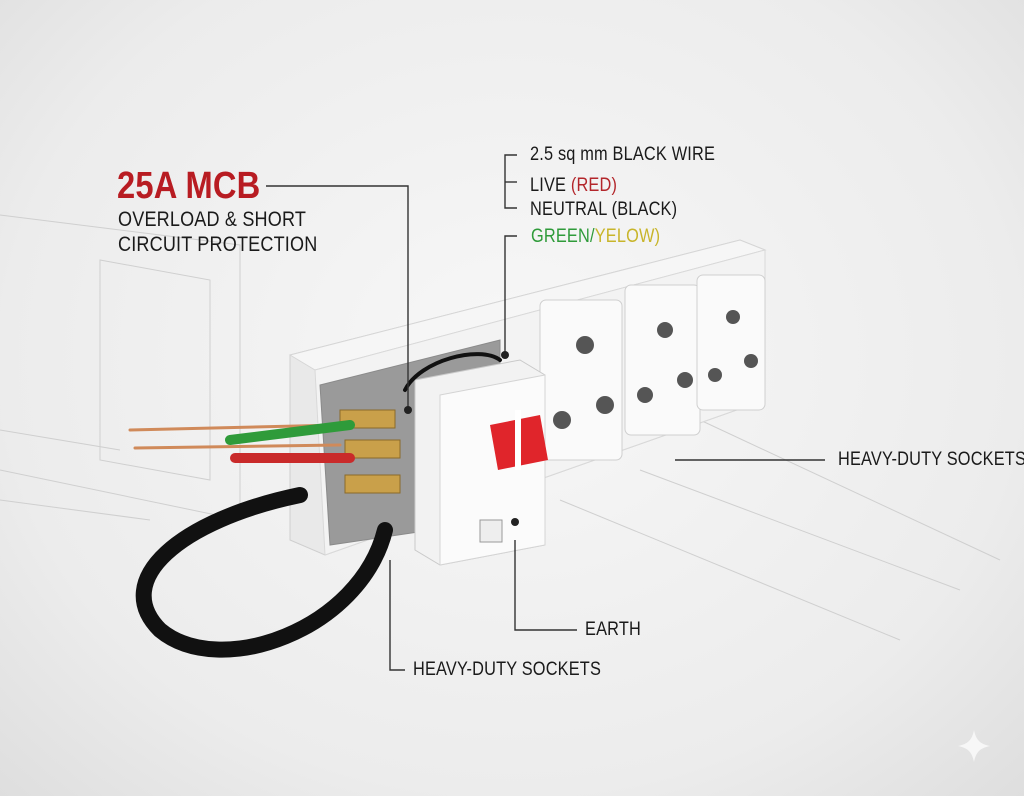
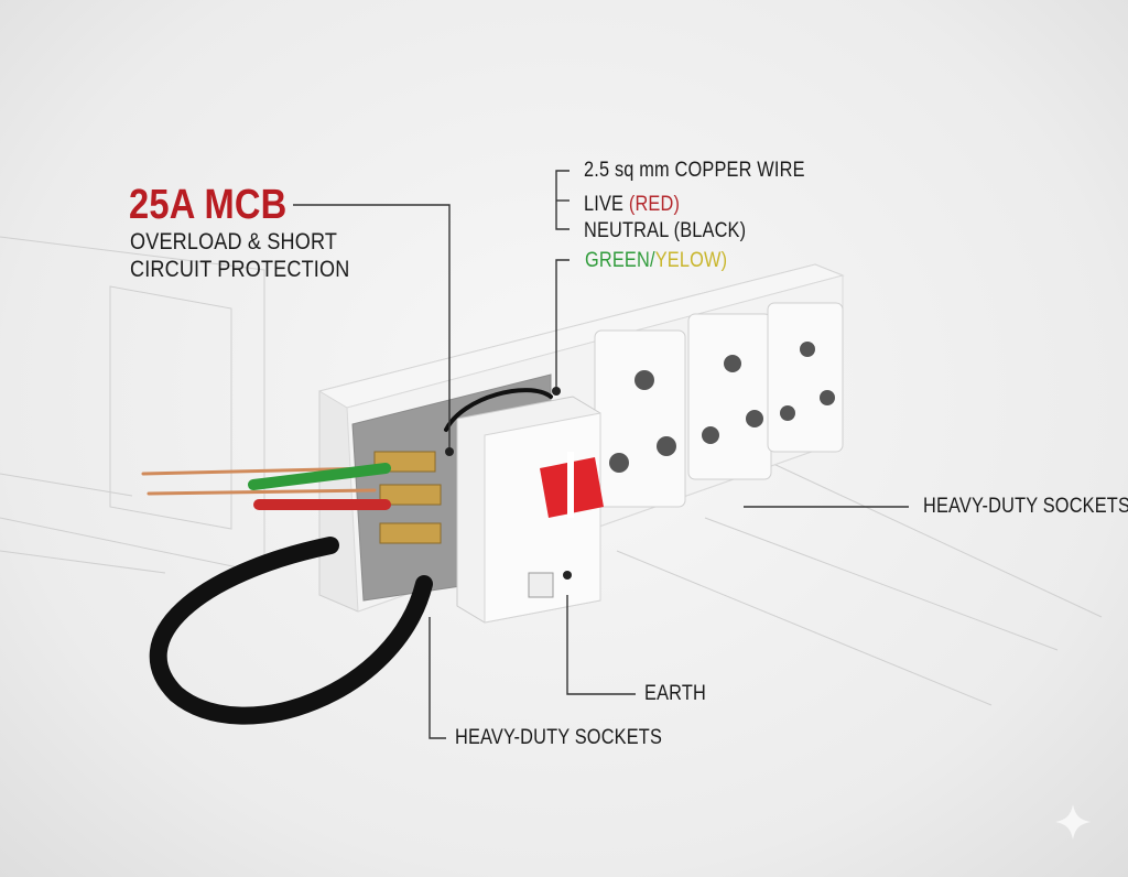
  25A MCB
  OVERLOAD & SHORT
  CIRCUIT PROTECTION
- 2.5 sq mm BLACK WIRE
+ 2.5 sq mm COPPER WIRE
  LIVE (RED)
  NEUTRAL (BLACK)
  GREEN/YELOW)
  HEAVY-DUTY SOCKETS
  EARTH
  HEAVY-DUTY SOCKETS
